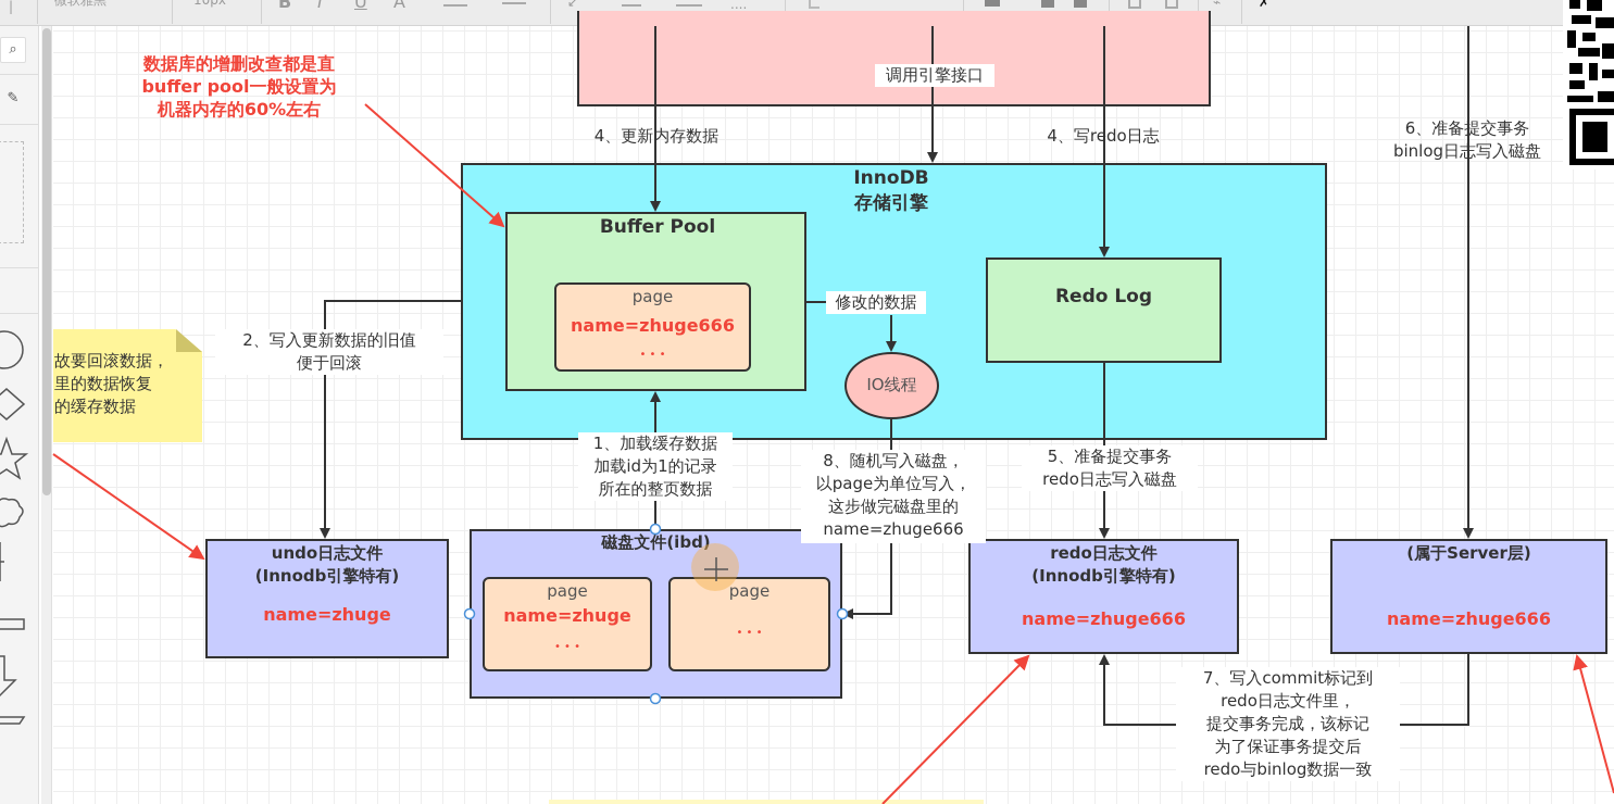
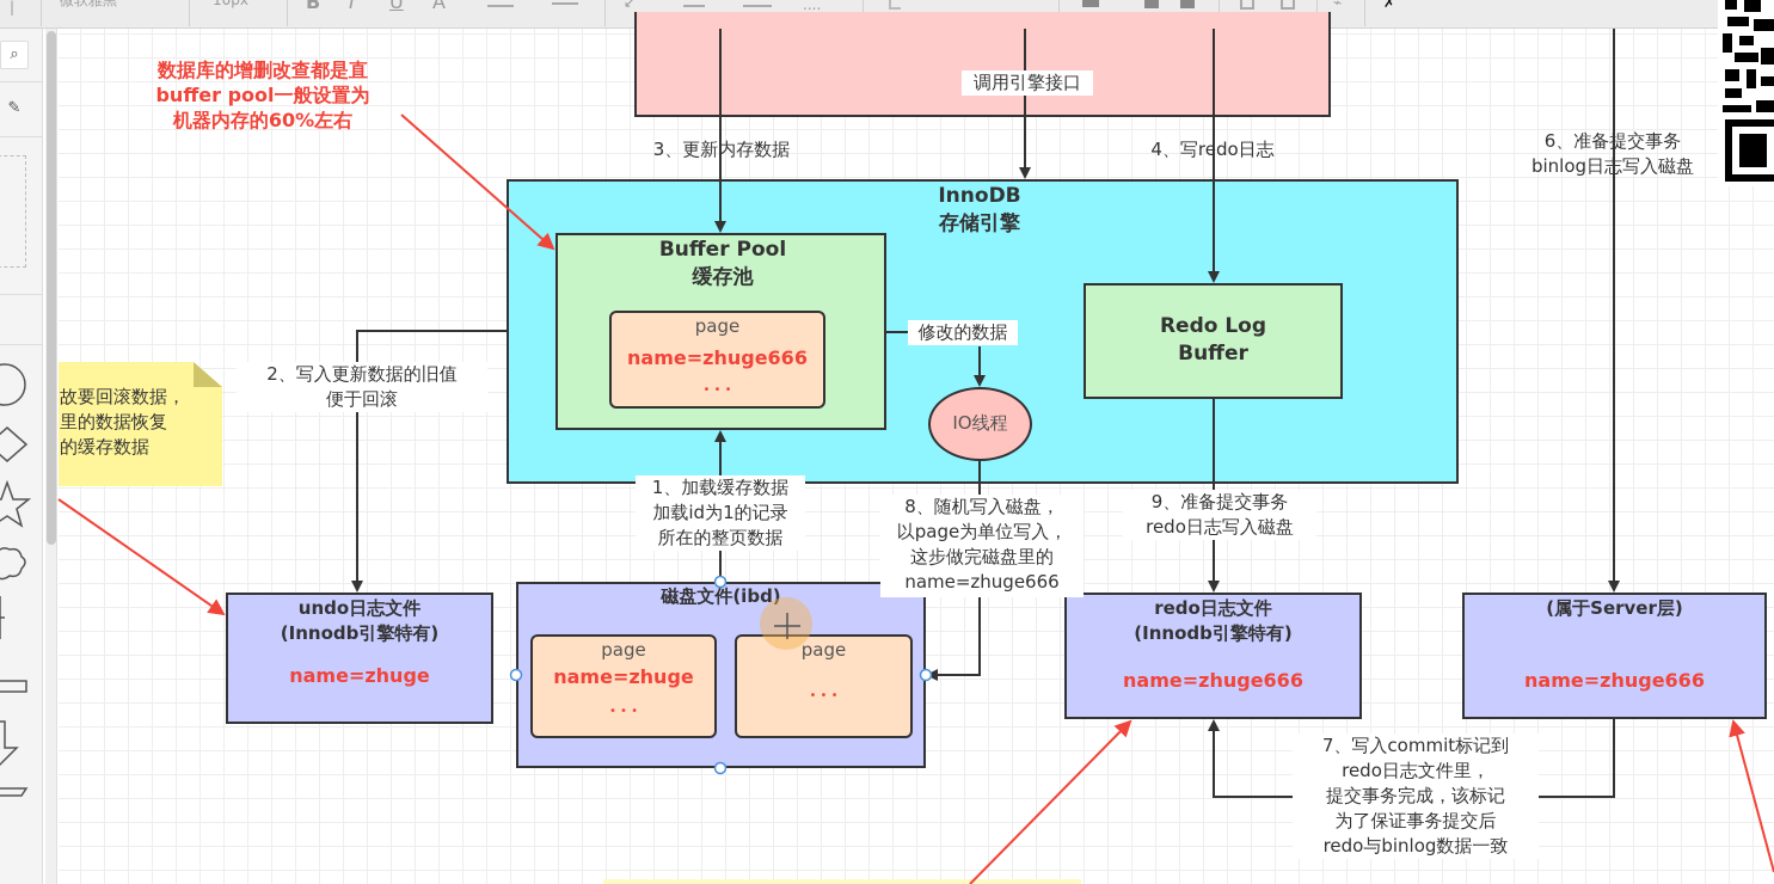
  |
  微软雅黑
  10px
  B
  I
  U
  A
  ↙
  ....
  ⌁
  ✗
  ⌕
  ✎
  InnoDB
  存储引擎
  Buffer Pool
+ 缓存池
  page
  name=zhuge666
  • • •
  Redo Log
+ Buffer
  IO线程
  undo日志文件
  (Innodb引擎特有)
  name=zhuge
  磁盘文件(ibd)
  page
  name=zhuge
  • • •
  page
  • • •
  redo日志文件
  (Innodb引擎特有)
  name=zhuge666
  (属于Server层)
  name=zhuge666
  故要回滚数据，
  里的数据恢复
  的缓存数据
  调用引擎接口
- 4、更新内存数据
+ 3、更新内存数据
  4、写redo日志
  6、准备提交事务
  binlog日志写入磁盘
  2、写入更新数据的旧值
  便于回滚
  修改的数据
  1、加载缓存数据
  加载id为1的记录
  所在的整页数据
  8、随机写入磁盘，
  以page为单位写入，
  这步做完磁盘里的
  name=zhuge666
- 5、准备提交事务
+ 9、准备提交事务
  redo日志写入磁盘
  7、写入commit标记到
  redo日志文件里，
  提交事务完成，该标记
  为了保证事务提交后
  redo与binlog数据一致
  数据库的增删改查都是直
  buffer pool一般设置为
  机器内存的60%左右
